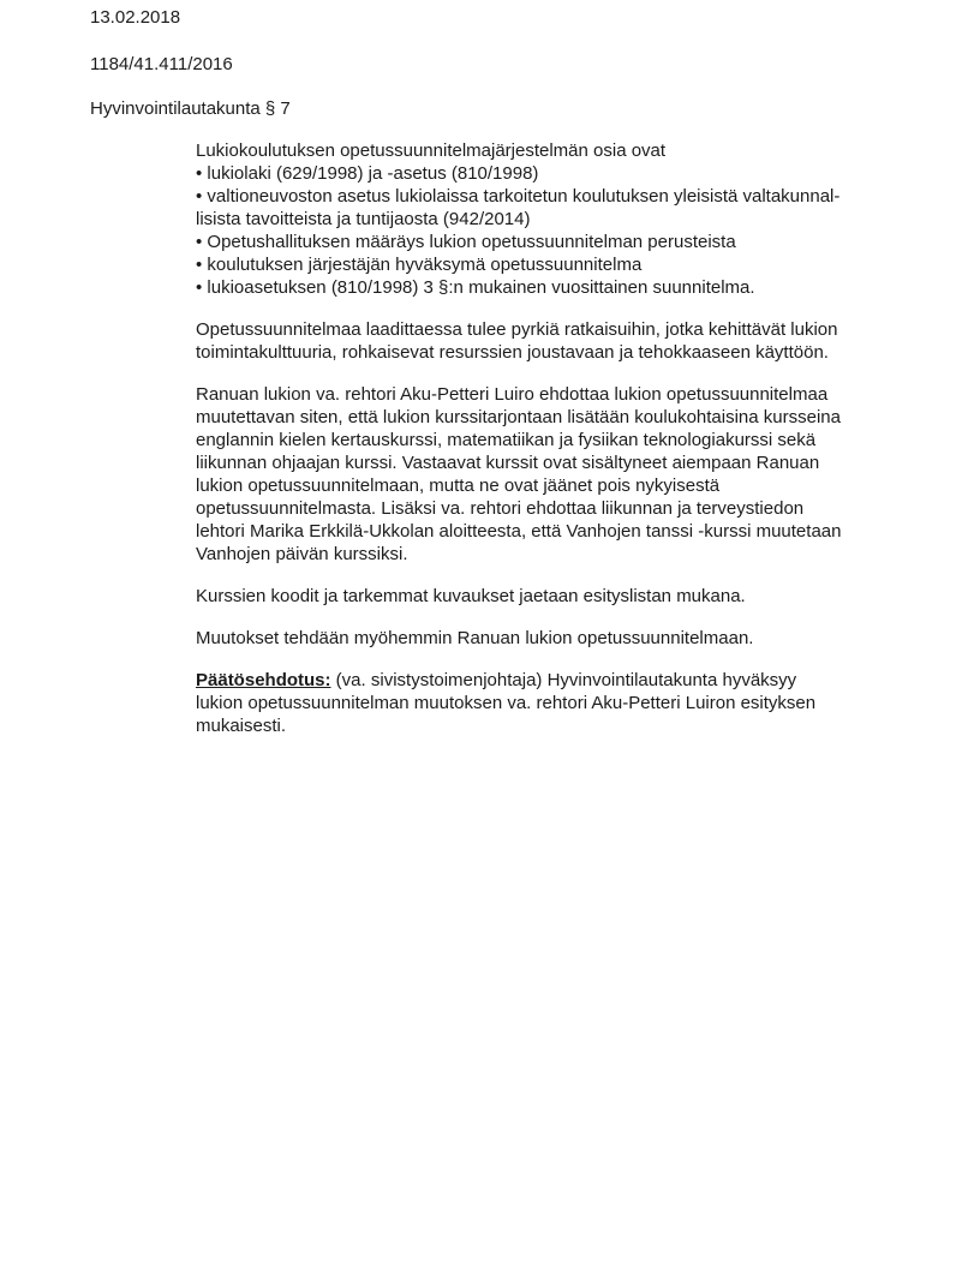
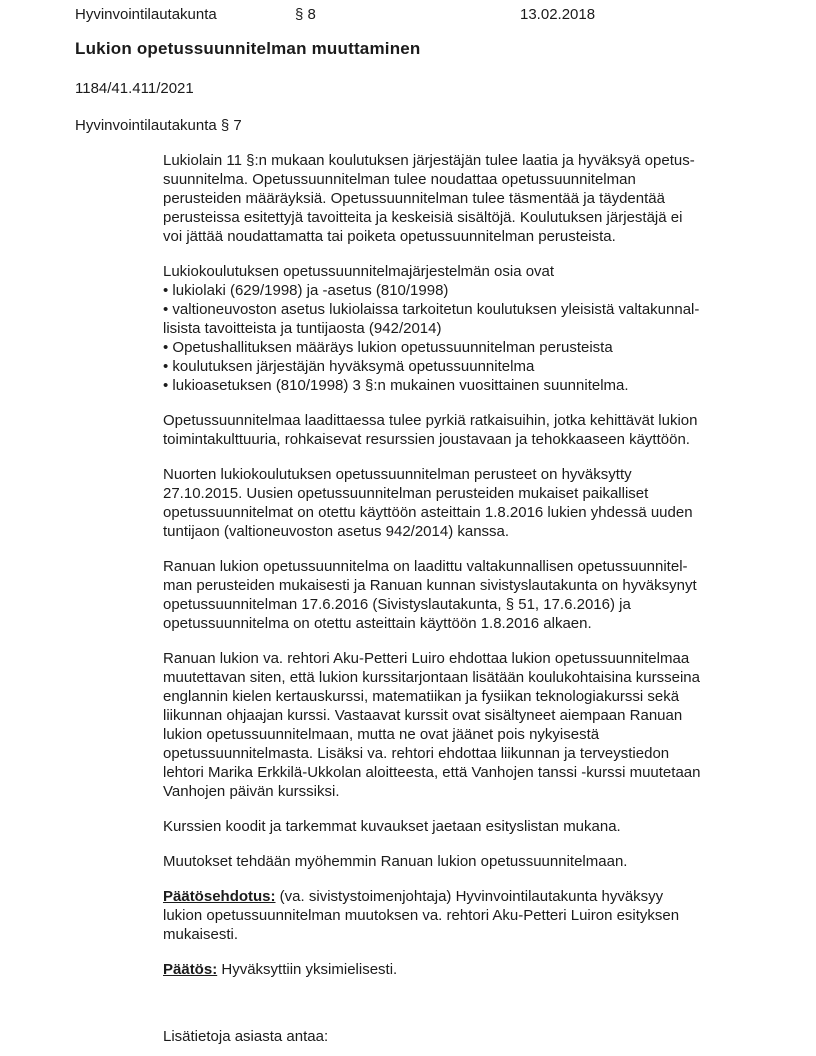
+ Hyvinvointilautakunta
+ § 8
  13.02.2018
+ Lukion opetussuunnitelman muuttaminen
- 1184/41.411/2016
+ 1184/41.411/2021
  Hyvinvointilautakunta § 7
+ Lukiolain 11 §:n mukaan koulutuksen järjestäjän tulee laatia ja hyväksyä opetus-
+ suunnitelma. Opetussuunnitelman tulee noudattaa opetussuunnitelman
+ perusteiden määräyksiä. Opetussuunnitelman tulee täsmentää ja täydentää
+ perusteissa esitettyjä tavoitteita ja keskeisiä sisältöjä. Koulutuksen järjestäjä ei
+ voi jättää noudattamatta tai poiketa opetussuunnitelman perusteista.
  Lukiokoulutuksen opetussuunnitelmajärjestelmän osia ovat
  • lukiolaki (629/1998) ja -asetus (810/1998)
  • valtioneuvoston asetus lukiolaissa tarkoitetun koulutuksen yleisistä valtakunnal-
  lisista tavoitteista ja tuntijaosta (942/2014)
  • Opetushallituksen määräys lukion opetussuunnitelman perusteista
  • koulutuksen järjestäjän hyväksymä opetussuunnitelma
  • lukioasetuksen (810/1998) 3 §:n mukainen vuosittainen suunnitelma.
  Opetussuunnitelmaa laadittaessa tulee pyrkiä ratkaisuihin, jotka kehittävät lukion
  toimintakulttuuria, rohkaisevat resurssien joustavaan ja tehokkaaseen käyttöön.
+ Nuorten lukiokoulutuksen opetussuunnitelman perusteet on hyväksytty
+ 27.10.2015. Uusien opetussuunnitelman perusteiden mukaiset paikalliset
+ opetussuunnitelmat on otettu käyttöön asteittain 1.8.2016 lukien yhdessä uuden
+ tuntijaon (valtioneuvoston asetus 942/2014) kanssa.
+ Ranuan lukion opetussuunnitelma on laadittu valtakunnallisen opetussuunnitel-
+ man perusteiden mukaisesti ja Ranuan kunnan sivistyslautakunta on hyväksynyt
+ opetussuunnitelman 17.6.2016 (Sivistyslautakunta, § 51, 17.6.2016) ja
+ opetussuunnitelma on otettu asteittain käyttöön 1.8.2016 alkaen.
  Ranuan lukion va. rehtori Aku-Petteri Luiro ehdottaa lukion opetussuunnitelmaa
  muutettavan siten, että lukion kurssitarjontaan lisätään koulukohtaisina kursseina
  englannin kielen kertauskurssi, matematiikan ja fysiikan teknologiakurssi sekä
  liikunnan ohjaajan kurssi. Vastaavat kurssit ovat sisältyneet aiempaan Ranuan
  lukion opetussuunnitelmaan, mutta ne ovat jäänet pois nykyisestä
  opetussuunnitelmasta. Lisäksi va. rehtori ehdottaa liikunnan ja terveystiedon
  lehtori Marika Erkkilä-Ukkolan aloitteesta, että Vanhojen tanssi -kurssi muutetaan
  Vanhojen päivän kurssiksi.
  Kurssien koodit ja tarkemmat kuvaukset jaetaan esityslistan mukana.
  Muutokset tehdään myöhemmin Ranuan lukion opetussuunnitelmaan.
  Päätösehdotus: (va. sivistystoimenjohtaja) Hyvinvointilautakunta hyväksyy
  lukion opetussuunnitelman muutoksen va. rehtori Aku-Petteri Luiron esityksen
  mukaisesti.
+ Päätös: Hyväksyttiin yksimielisesti.
+ Lisätietoja asiasta antaa:
